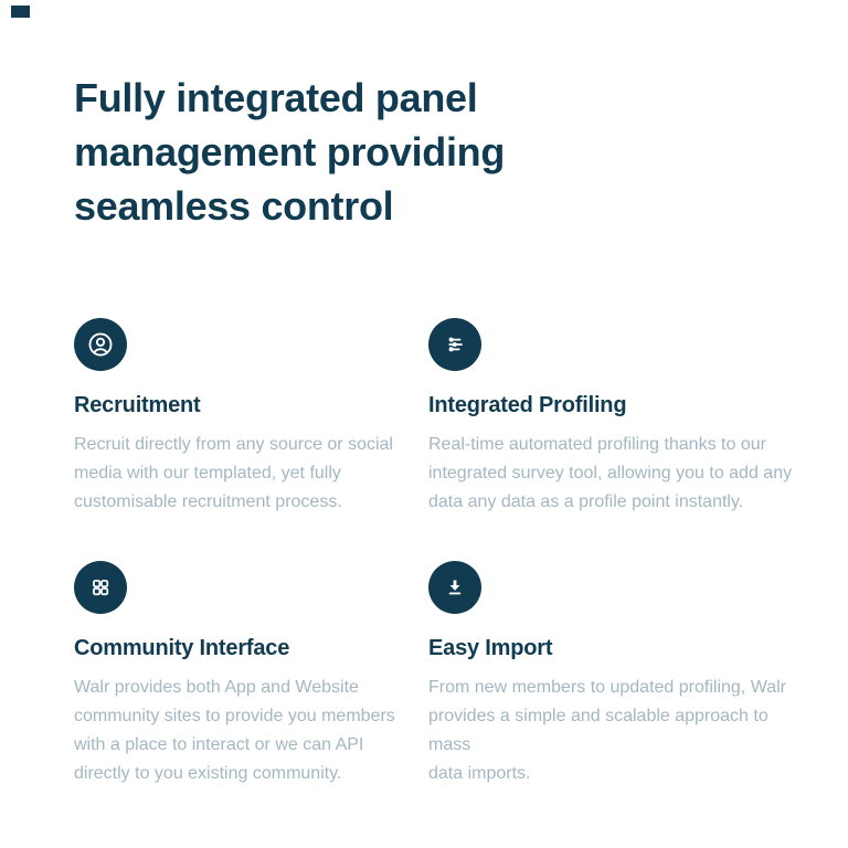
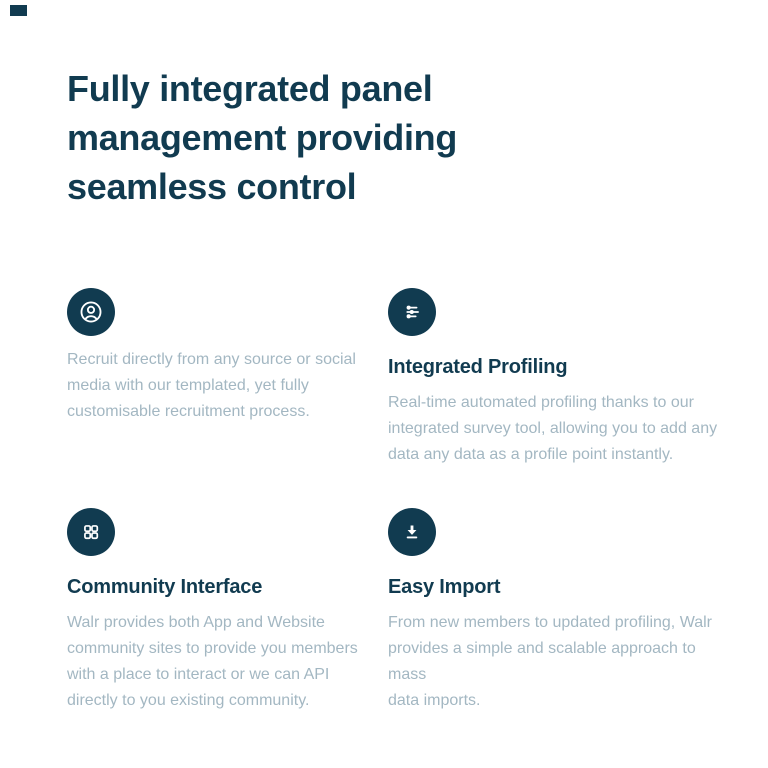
  Fully integrated panel
  management providing
  seamless control
- Recruitment
  Recruit directly from any source or social
  media with our templated, yet fully
  customisable recruitment process.
  Integrated Profiling
  Real-time automated profiling thanks to our
  integrated survey tool, allowing you to add any
  data any data as a profile point instantly.
  Community Interface
  Walr provides both App and Website
  community sites to provide you members
  with a place to interact or we can API
  directly to you existing community.
  Easy Import
  From new members to updated profiling, Walr
  provides a simple and scalable approach to mass
  data imports.
